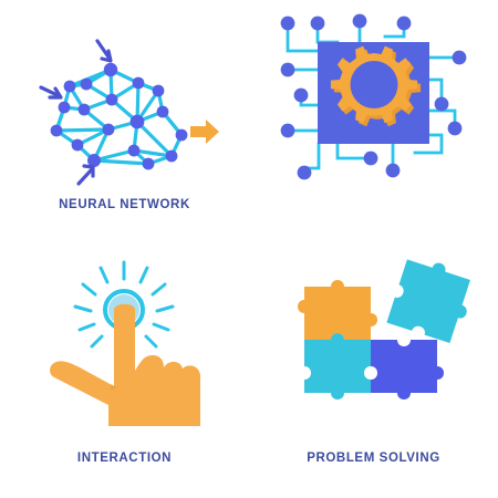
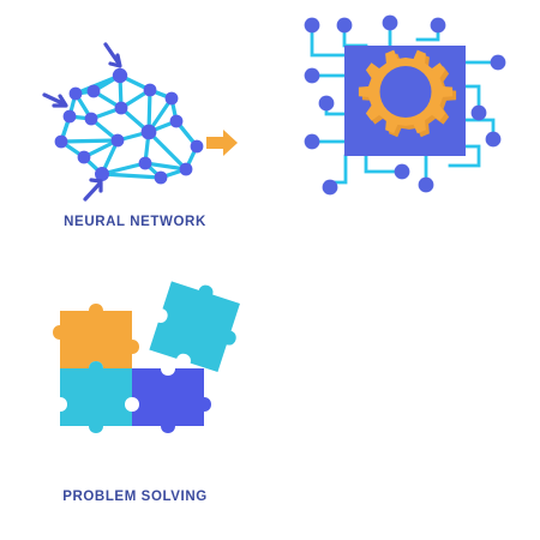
  NEURAL NETWORK
- INTERACTION
  PROBLEM SOLVING
